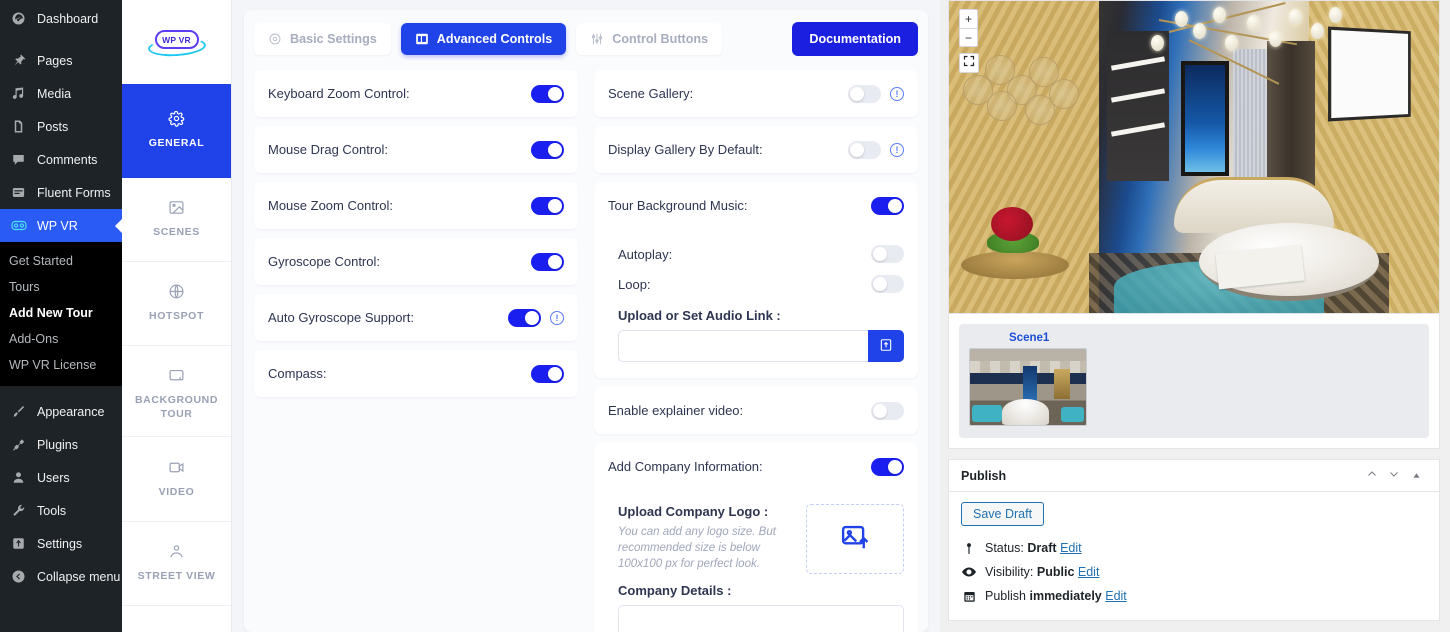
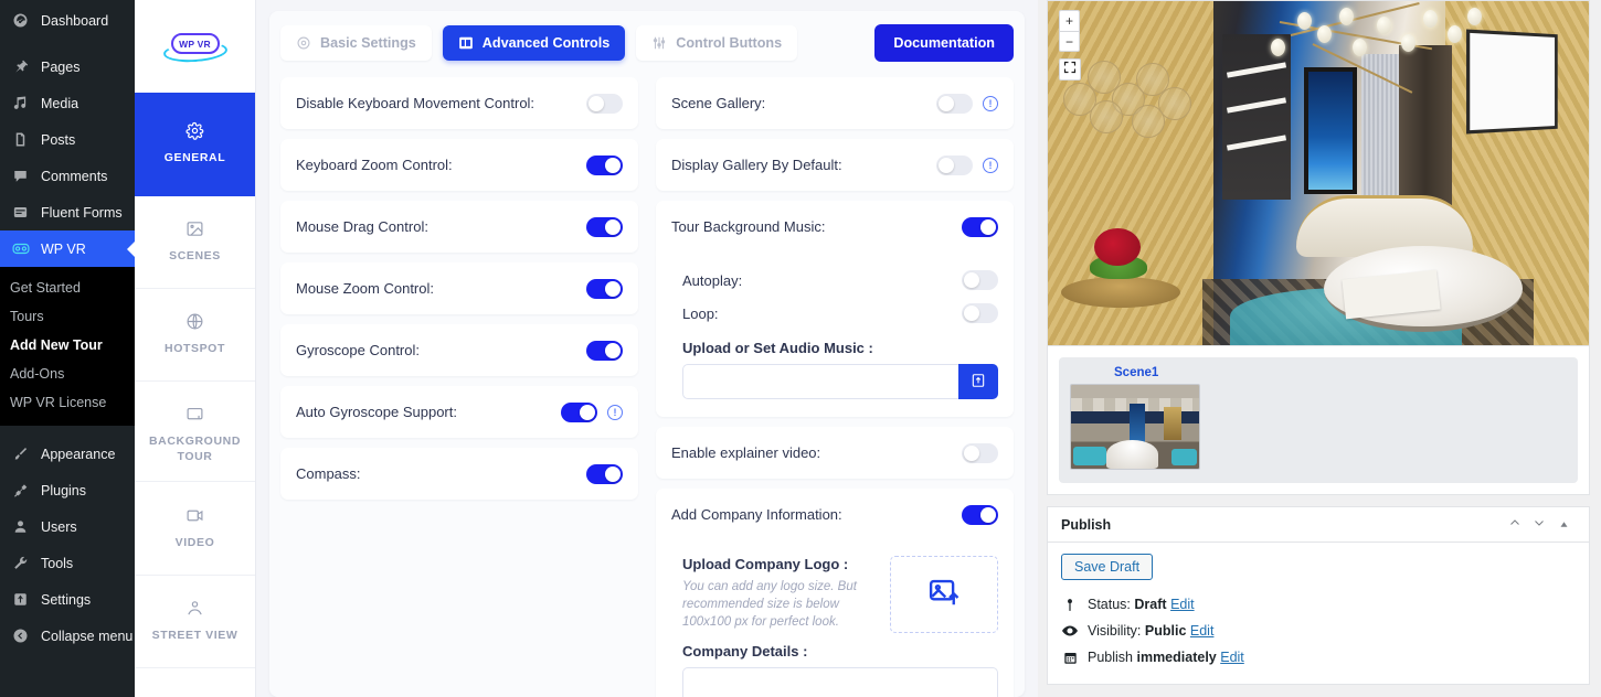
  Dashboard
  Pages
  Media
  Posts
  Comments
  Fluent Forms
  WP VR
  Get Started
  Tours
  Add New Tour
  Add-Ons
  WP VR License
  Appearance
  Plugins
  Users
  Tools
  Settings
  Collapse menu
  WP VR
  GENERAL
  SCENES
  HOTSPOT
  BACKGROUND TOUR
  VIDEO
  STREET VIEW
  Basic Settings
  Advanced Controls
  Control Buttons
  Documentation
+ Disable Keyboard Movement Control:
  Keyboard Zoom Control:
  Mouse Drag Control:
  Mouse Zoom Control:
  Gyroscope Control:
  Auto Gyroscope Support:
  !
  Compass:
  Scene Gallery:
  !
  Display Gallery By Default:
  !
  Tour Background Music:
  Autoplay:
  Loop:
- Upload or Set Audio Link :
+ Upload or Set Audio Music :
  Enable explainer video:
  Add Company Information:
  Upload Company Logo :
  You can add any logo size. But recommended size is below 100x100 px for perfect look.
  Company Details :
  +
  −
  Scene1
  Publish
  Save Draft
  Status: Draft Edit
  Visibility: Public Edit
  Publish immediately Edit
